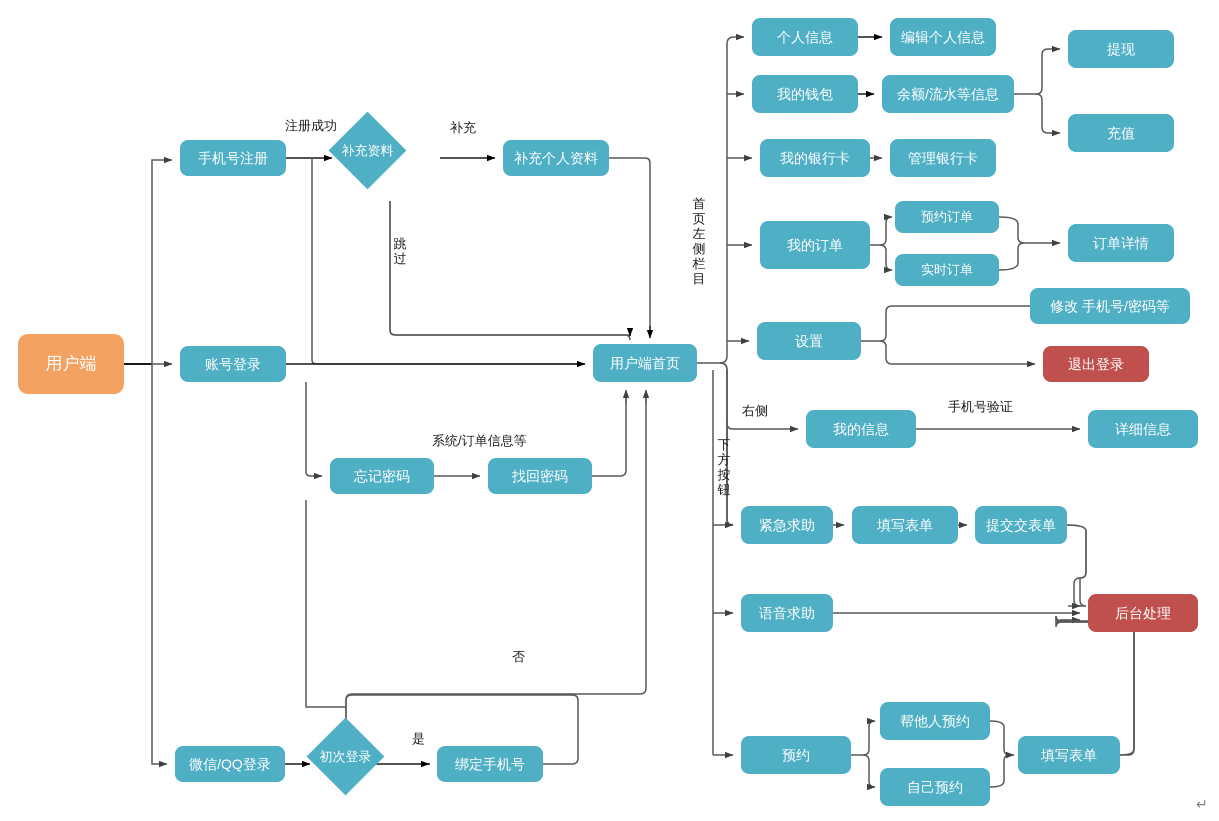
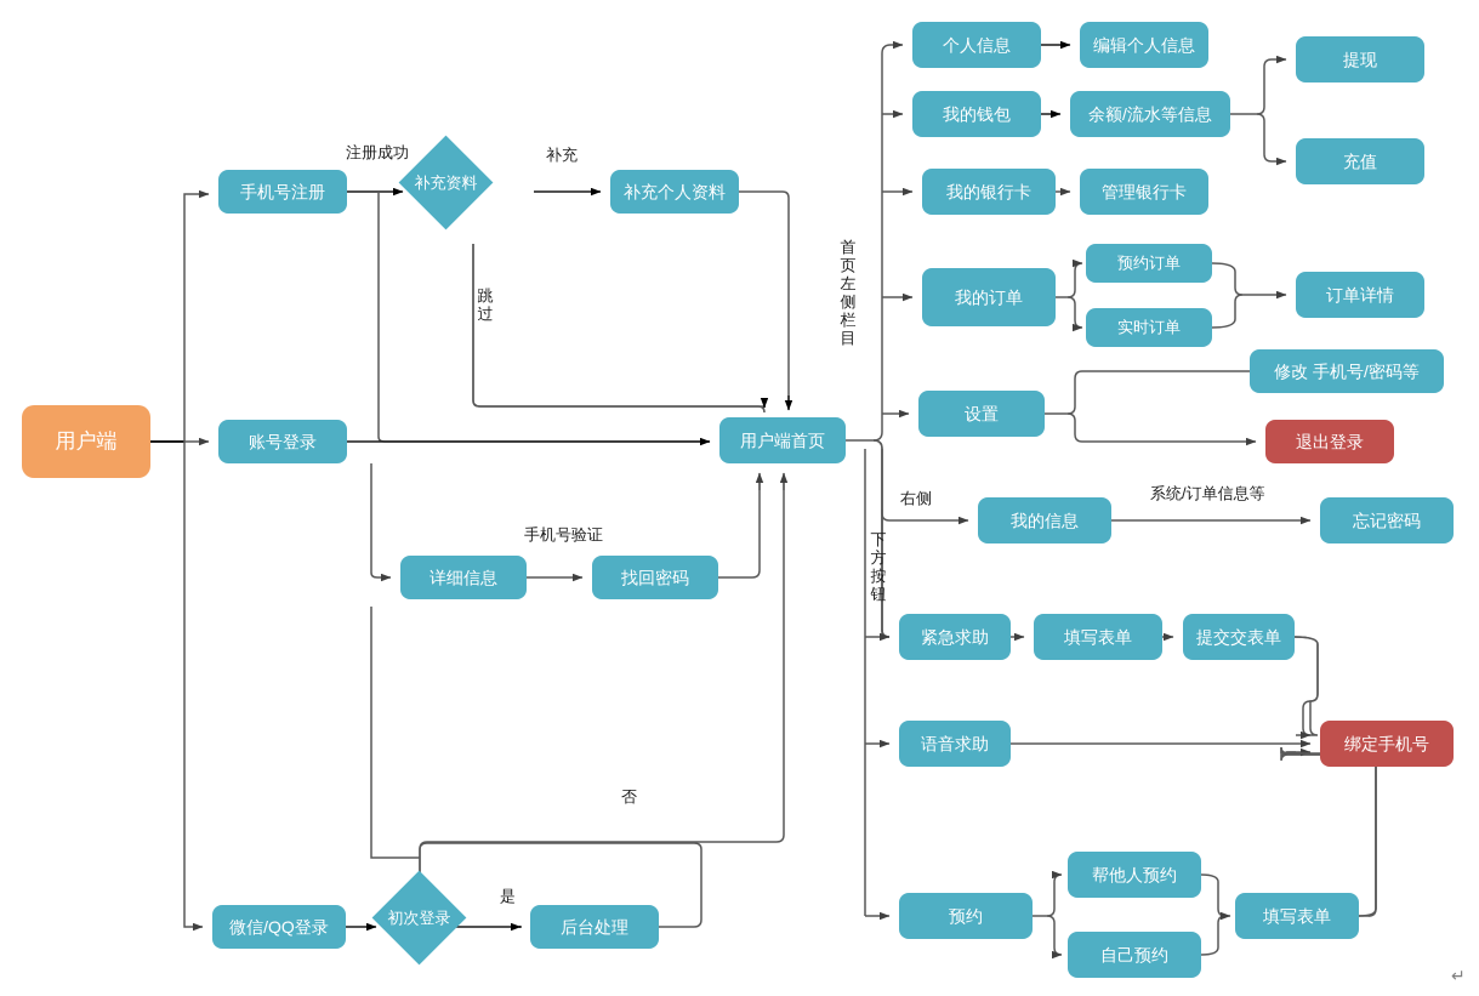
  用户端
  手机号注册
  账号登录
  微信/QQ登录
  补充个人资料
- 忘记密码
+ 详细信息
  找回密码
- 绑定手机号
+ 后台处理
  用户端首页
  个人信息
  编辑个人信息
  我的钱包
  余额/流水等信息
  提现
  充值
  我的银行卡
  管理银行卡
  我的订单
  预约订单
  实时订单
  订单详情
  设置
  修改 手机号/密码等
  退出登录
  我的信息
- 详细信息
+ 忘记密码
  紧急求助
  填写表单
  提交交表单
  语音求助
- 后台处理
+ 绑定手机号
  预约
  帮他人预约
  自己预约
  填写表单
  补充资料
  初次登录
  注册成功
  补充
  跳过
- 系统/订单信息等
+ 手机号验证
  首页左侧栏目
  右侧
- 手机号验证
+ 系统/订单信息等
  下方按钮
  是
  否
  ↵
